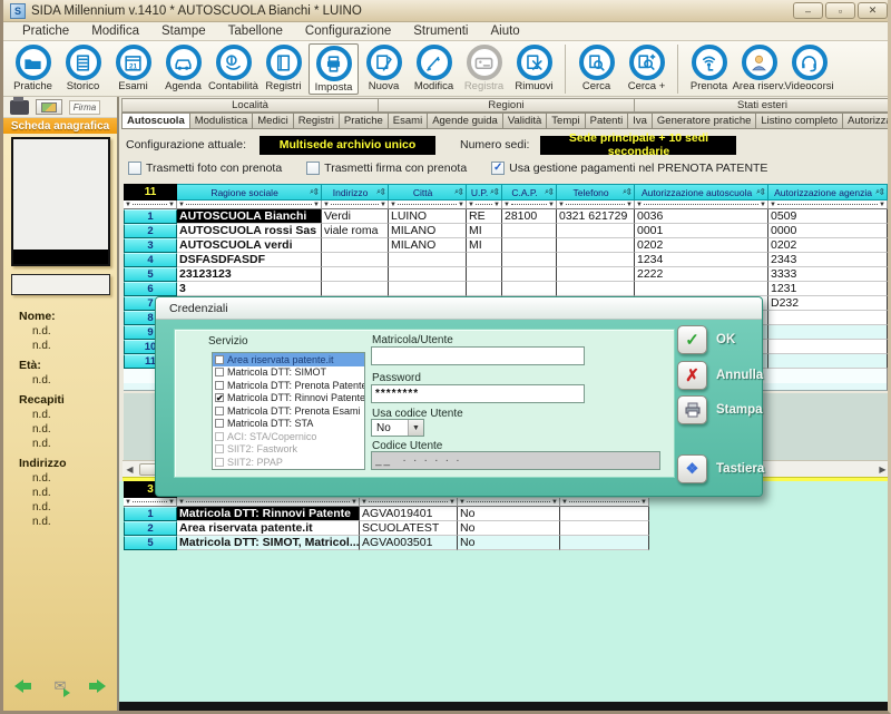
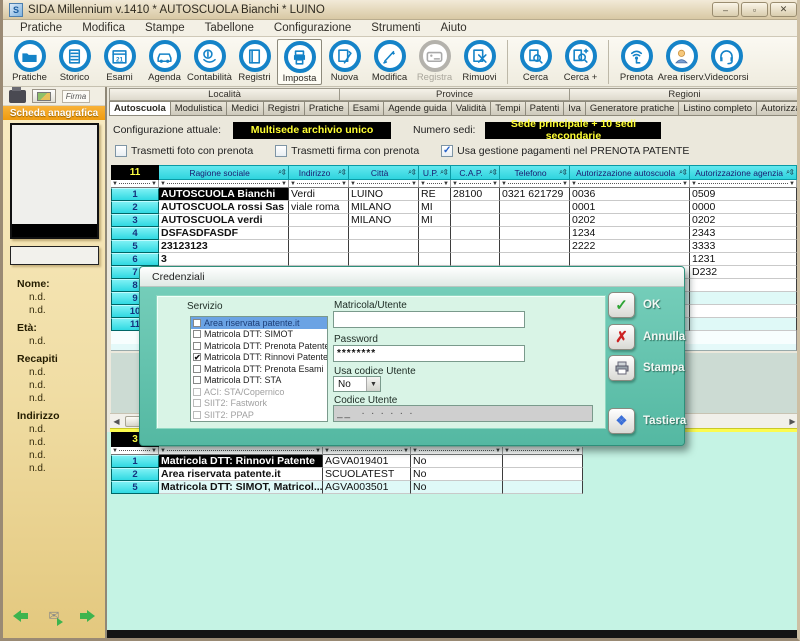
  S
  SIDA Millennium v.1410 * AUTOSCUOLA Bianchi * LUINO
  –
  ▫
  ✕
  Pratiche
  Modifica
  Stampe
  Tabellone
  Configurazione
  Strumenti
  Aiuto
  Pratiche
  Storico
  Esami
  Agenda
  Contabilità
  Registri
  Imposta
  Nuova
  Modifica
  Registra
  Rimuovi
  Cerca
  Cerca +
  Prenota
  Area riserv.
  Videocorsi
  Località
+ Province
  Regioni
- Stati esteri
  Autoscuola
  Modulistica
  Medici
  Registri
  Pratiche
  Esami
  Agende guida
  Validità
  Tempi
  Patenti
  Iva
  Generatore pratiche
  Listino completo
  Firma
  Scheda anagrafica
  Nome:
  n.d.
  n.d.
  Età:
  n.d.
  Recapiti
  n.d.
  n.d.
  n.d.
  Indirizzo
  n.d.
  n.d.
  n.d.
  n.d.
  ✉
  Configurazione attuale:
  Multisede archivio unico
  Numero sedi:
  Sede principale + 10 sedi secondarie
  Trasmetti foto con prenota
  Trasmetti firma con prenota
  ✓
  Usa gestione pagamenti nel PRENOTA PATENTE
  ◀
  ▶
  11
  Ragione sociale
  Indirizzo
  Città
  U.P.
  C.A.P.
  Telefono
  Autorizzazione autoscuola
  Autorizzazione agenzia
  1
  AUTOSCUOLA Bianchi
  Verdi
  LUINO
  RE
  28100
  0321 621729
  0036
  0509
  2
  AUTOSCUOLA rossi Sas
  viale roma
  MILANO
  MI
  0001
  0000
  3
  AUTOSCUOLA verdi
  MILANO
  MI
  0202
  0202
  4
  DSFASDFASDF
  1234
  2343
  5
  23123123
  2222
  3333
  6
  3
  1231
  7
  D232
  8
  9
  10
  11
  3
  1
  Matricola DTT: Rinnovi Patente
  AGVA019401
  No
  2
  Area riservata patente.it
  SCUOLATEST
  No
  5
  Matricola DTT: SIMOT, Matricol...
  AGVA003501
  No
  Credenziali
  Servizio
  Area riservata patente.it
  Matricola DTT: SIMOT
  Matricola DTT: Prenota Patent
  ✔
  Matricola DTT: Rinnovi Patente
  Matricola DTT: Prenota Esami
  Matricola DTT: STA
  ACI: STA/Copernico
  SIIT2: Fastwork
  SIIT2: PPAP
  Matricola/Utente
  Password
  ********
  Usa codice Utente
  No
  Codice Utente
  __ ∙ ∙ ∙ ∙ ∙ ∙
  ✓
  OK
  ✗
  Annulla
  Stampa
  ❖
  Tastiera
